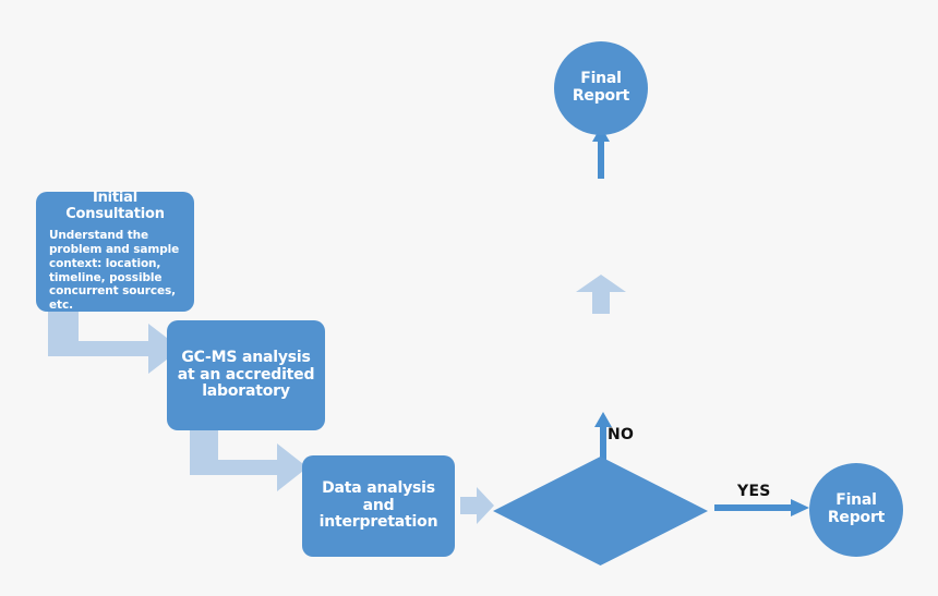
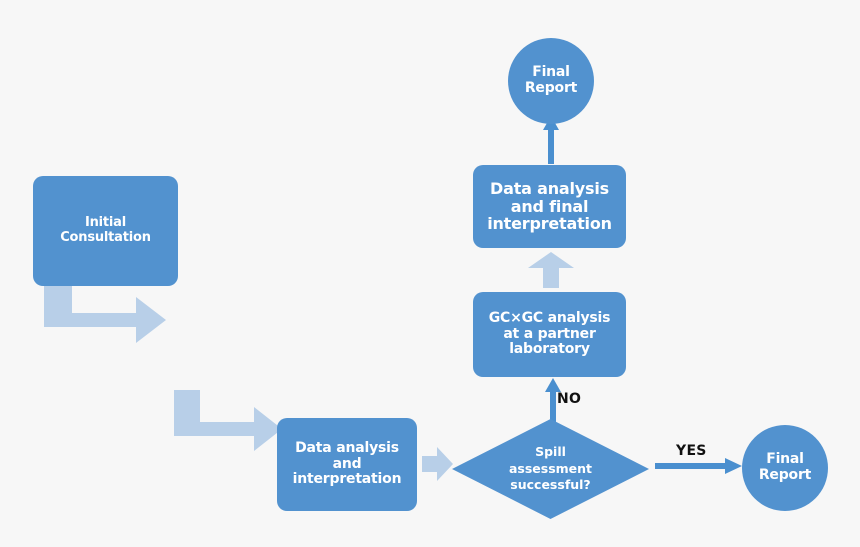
  Initial
  Consultation
- Understand the problem and sample context: location, timeline, possible concurrent sources, etc.
- GC-MS analysis at an accredited laboratory
  Data analysis and interpretation
+ Spill assessment successful?
  Final Report
+ GC×GC analysis at a partner laboratory
+ Data analysis and final interpretation
  Final Report
  NO
  YES
